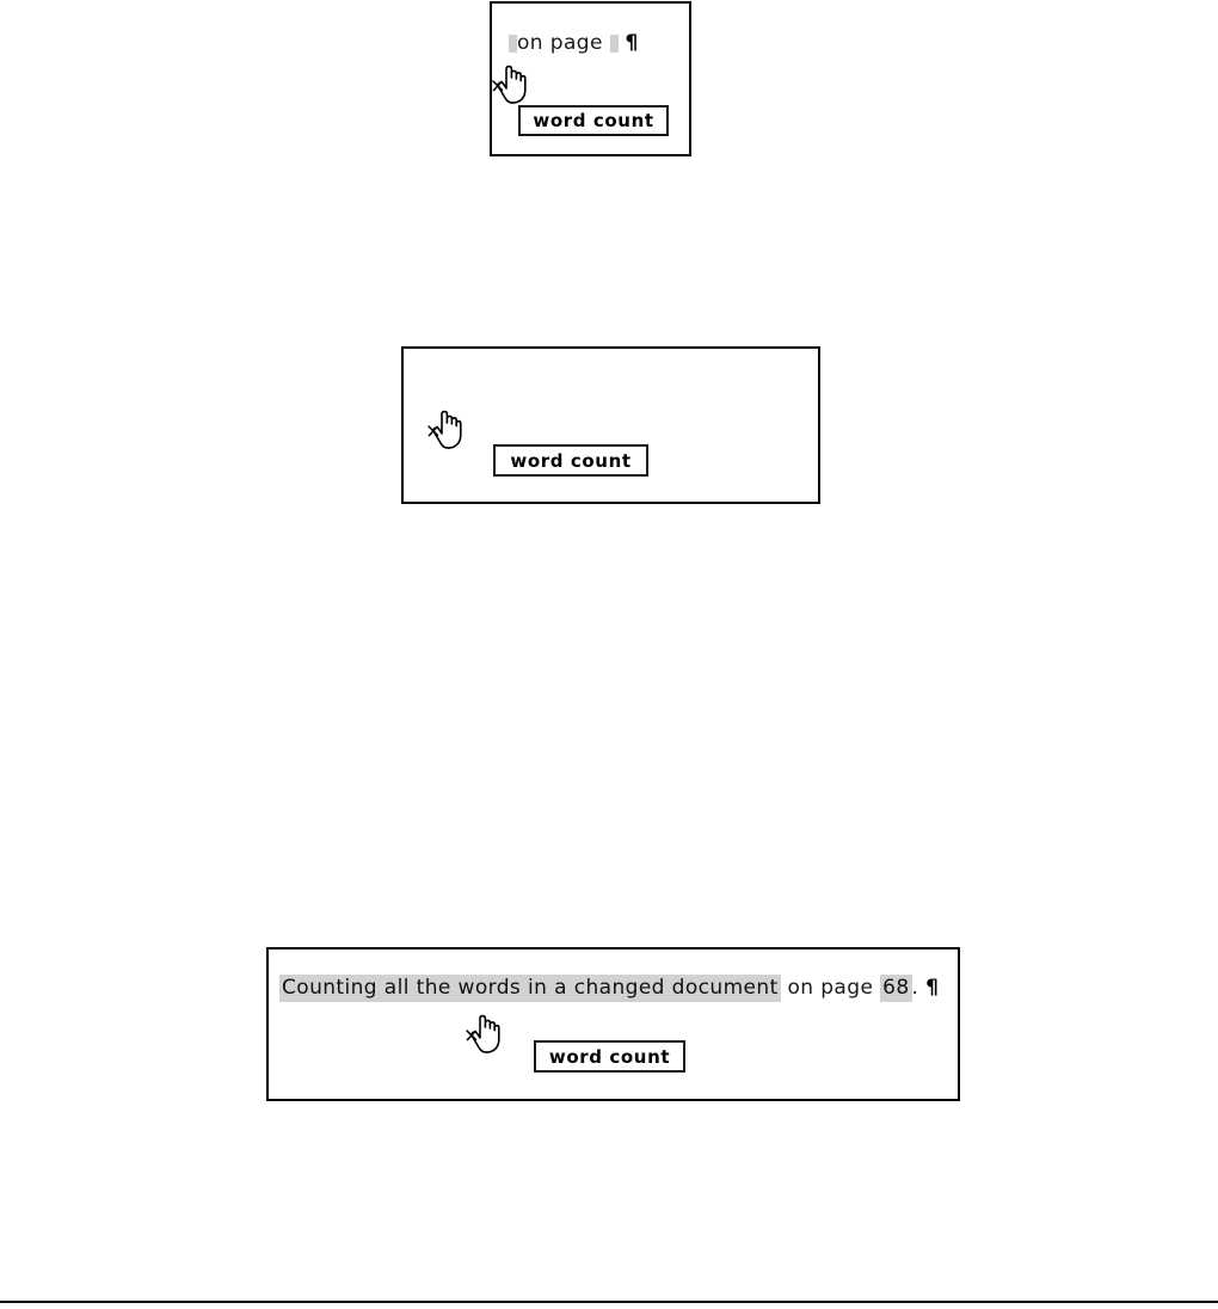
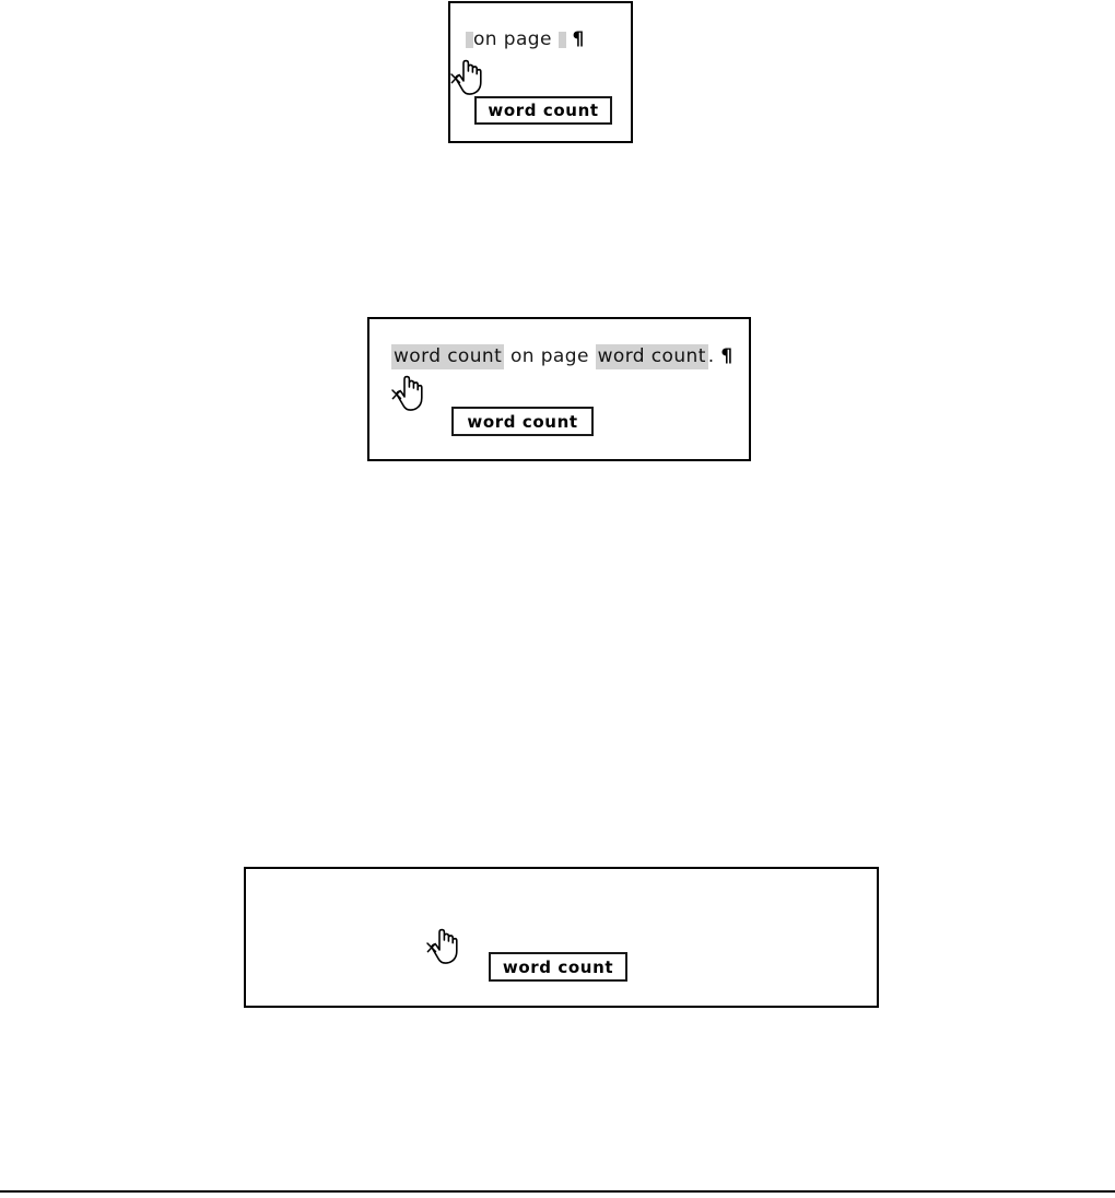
  on page ¶
  word count
+ word count on page word count. ¶
  word count
- Counting all the words in a changed document on page 68. ¶
  word count
